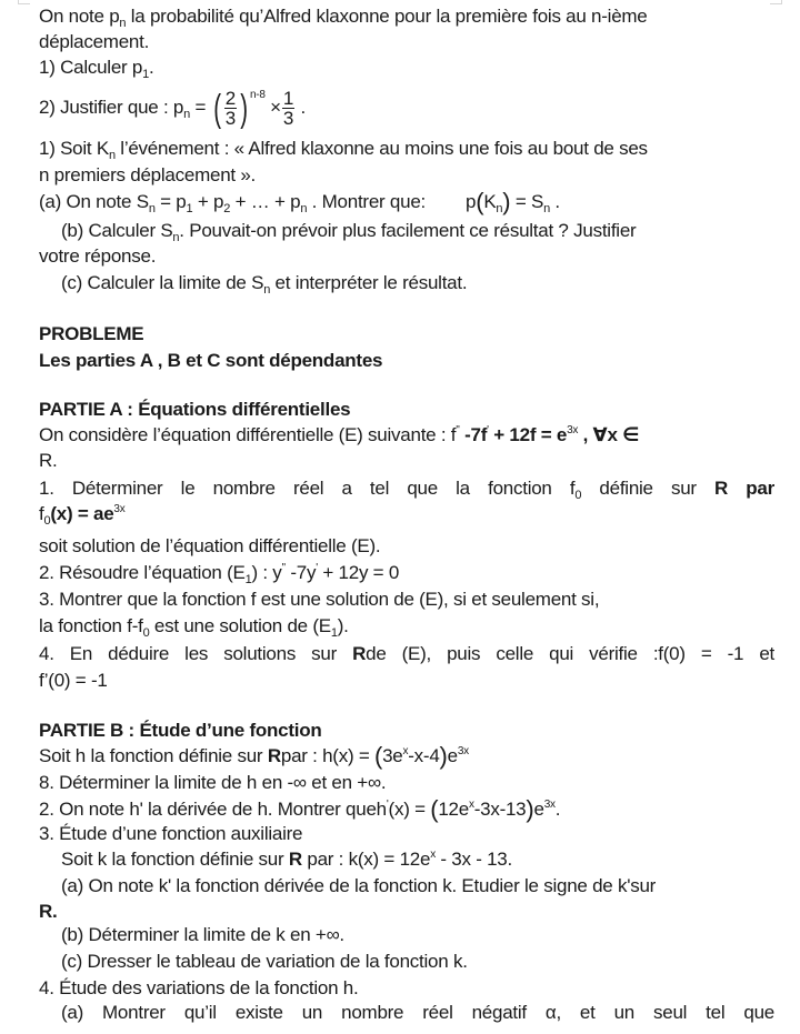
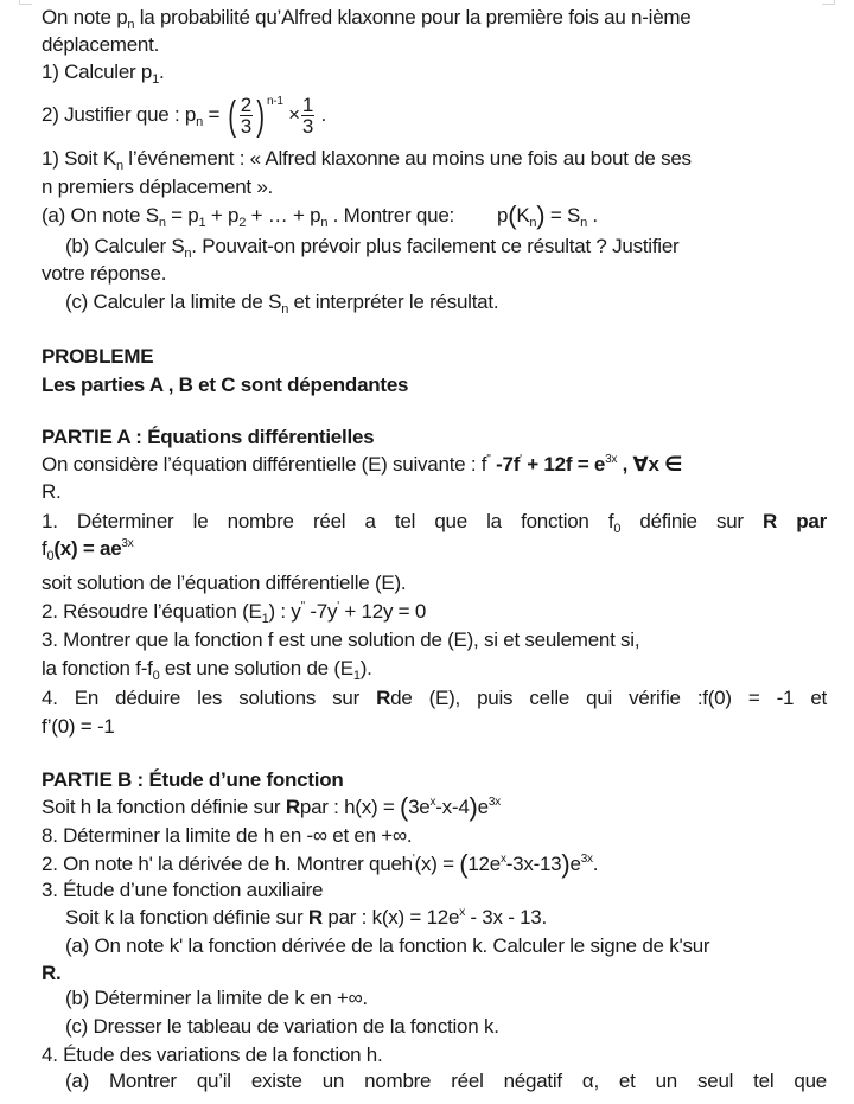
  On note pn la probabilité qu’Alfred klaxonne pour la première fois au n-ième
  déplacement.
  1) Calculer p1.
  2) Justifier que : pn = (
  2
  3
- ) n-8 ×
+ ) n-1 ×
  1
  3
  .
  1) Soit Kn l’événement : « Alfred klaxonne au moins une fois au bout de ses
  n premiers déplacement ».
  (a) On note Sn = p1 + p2 + … + pn . Montrer que: p(Kn) = Sn .
  (b) Calculer Sn. Pouvait-on prévoir plus facilement ce résultat ? Justifier
  votre réponse.
  (c) Calculer la limite de Sn et interpréter le résultat.
  PROBLEME
  Les parties A , B et C sont dépendantes
  PARTIE A : Équations différentielles
  On considère l’équation différentielle (E) suivante : f'' -7f' + 12f = e3x , ∀x ∈
  R.
  1. Déterminer le nombre réel a tel que la fonction f0 définie sur R par
  f0(x) = ae3x
  soit solution de l’équation différentielle (E).
  2. Résoudre l’équation (E1) : y'' -7y' + 12y = 0
  3. Montrer que la fonction f est une solution de (E), si et seulement si,
  la fonction f-f0 est une solution de (E1).
  4. En déduire les solutions sur Rde (E), puis celle qui vérifie :f(0) = -1 et
  f’(0) = -1
  PARTIE B : Étude d’une fonction
  Soit h la fonction définie sur Rpar : h(x) = (3ex-x-4)e3x
  8. Déterminer la limite de h en -∞ et en +∞.
  2. On note h' la dérivée de h. Montrer queh'(x) = (12ex-3x-13)e3x.
  3. Étude d’une fonction auxiliaire
  Soit k la fonction définie sur R par : k(x) = 12ex - 3x - 13.
- (a) On note k' la fonction dérivée de la fonction k. Etudier le signe de k'sur
+ (a) On note k' la fonction dérivée de la fonction k. Calculer le signe de k'sur
  R.
  (b) Déterminer la limite de k en +∞.
  (c) Dresser le tableau de variation de la fonction k.
  4. Étude des variations de la fonction h.
  (a) Montrer qu’il existe un nombre réel négatif α, et un seul tel que
